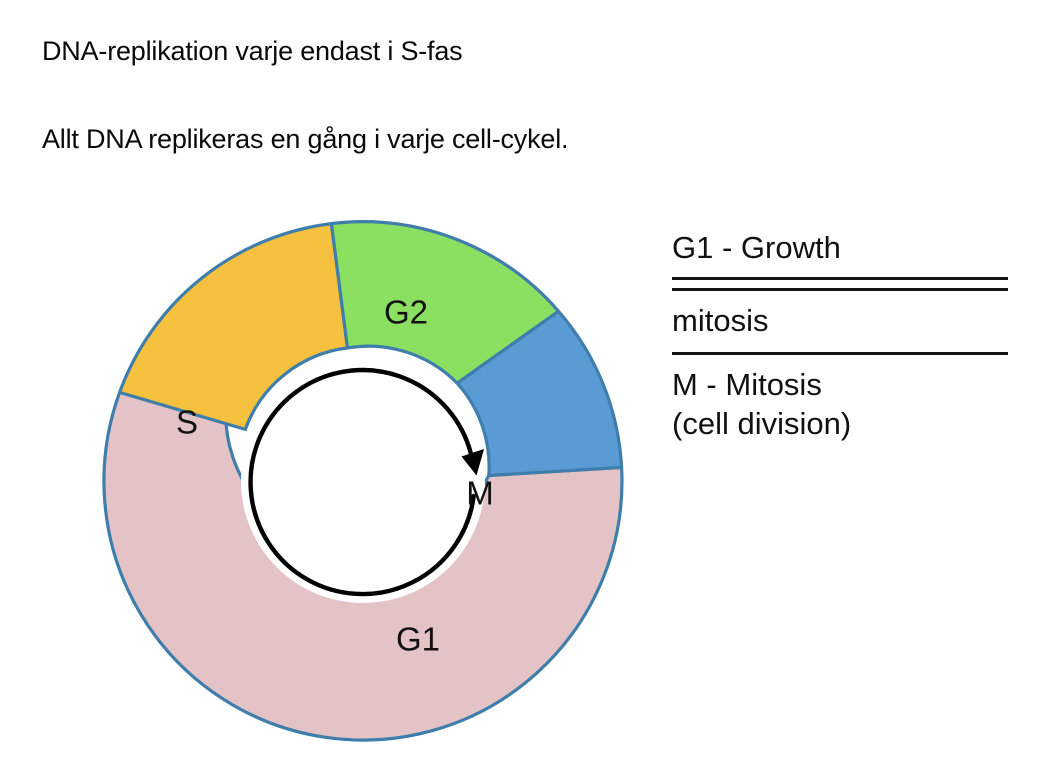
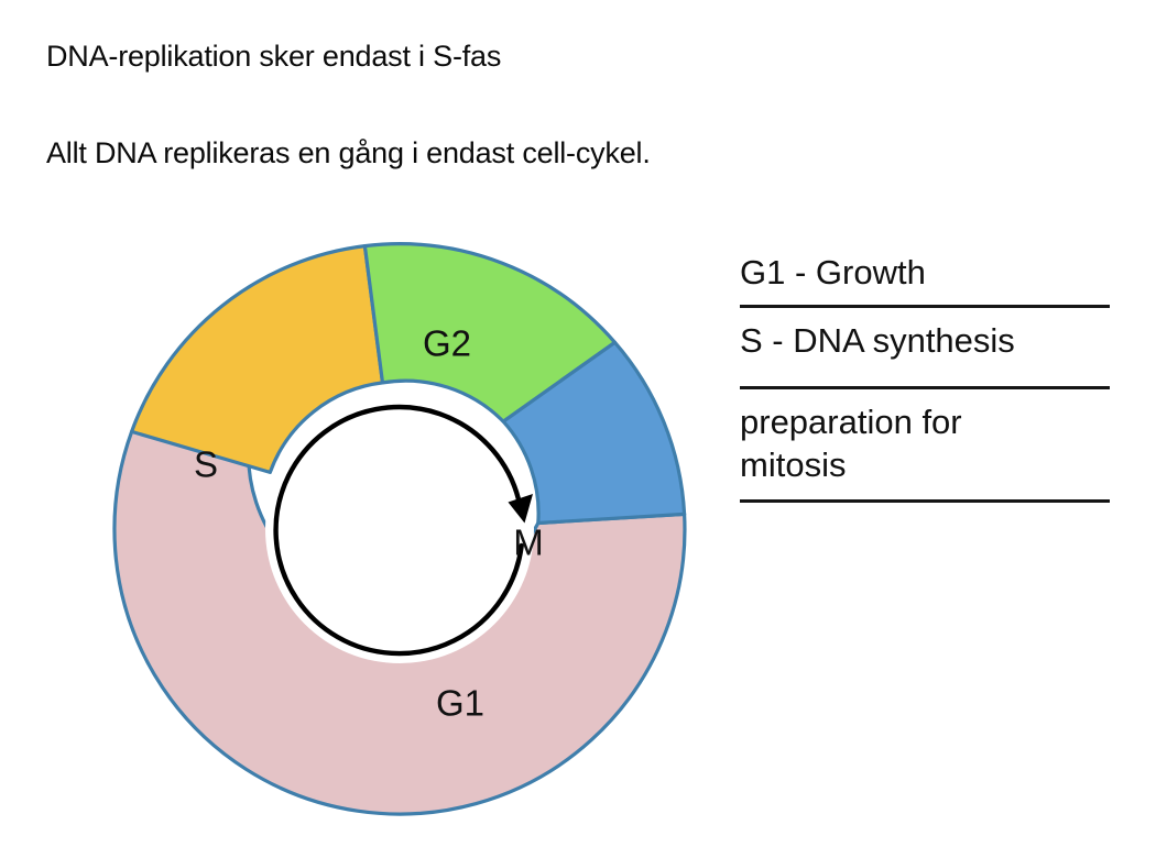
- DNA-replikation varje endast i S-fas
+ DNA-replikation sker endast i S-fas
- Allt DNA replikeras en gång i varje cell-cykel.
+ Allt DNA replikeras en gång i endast cell-cykel.
  M
  G2
  S
  G1
  G1 - Growth
+ S - DNA synthesis
+ preparation for
  mitosis
- M - Mitosis
- (cell division)
